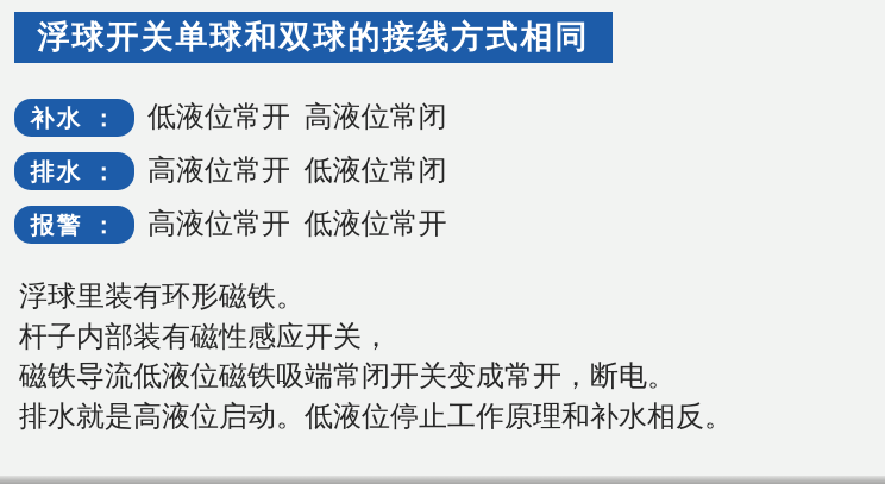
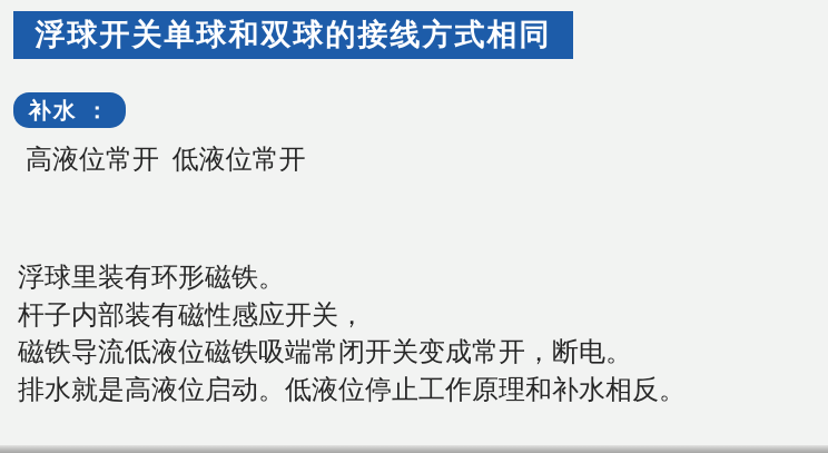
  浮球开关单球和双球的接线方式相同
  补水 ：
- 低液位常开 高液位常闭
- 排水 ：
- 高液位常开 低液位常闭
- 报警 ：
  高液位常开 低液位常开
  浮球里装有环形磁铁。
  杆子内部装有磁性感应开关，
  磁铁导流低液位磁铁吸端常闭开关变成常开，断电。
  排水就是高液位启动。低液位停止工作原理和补水相反。
